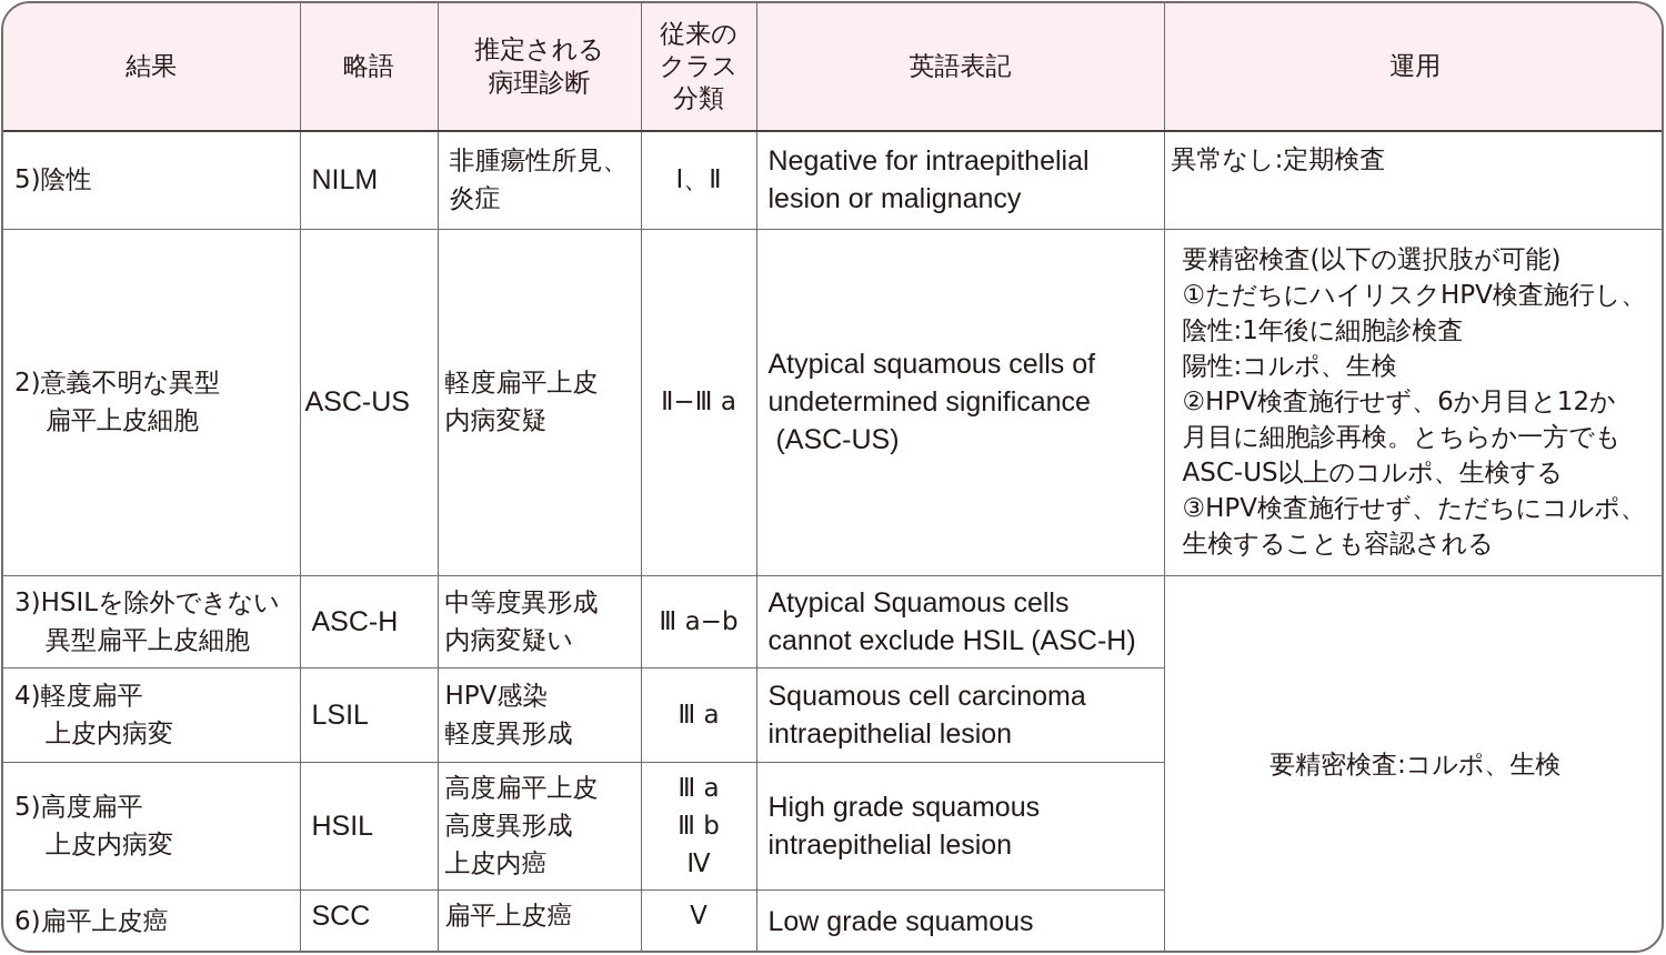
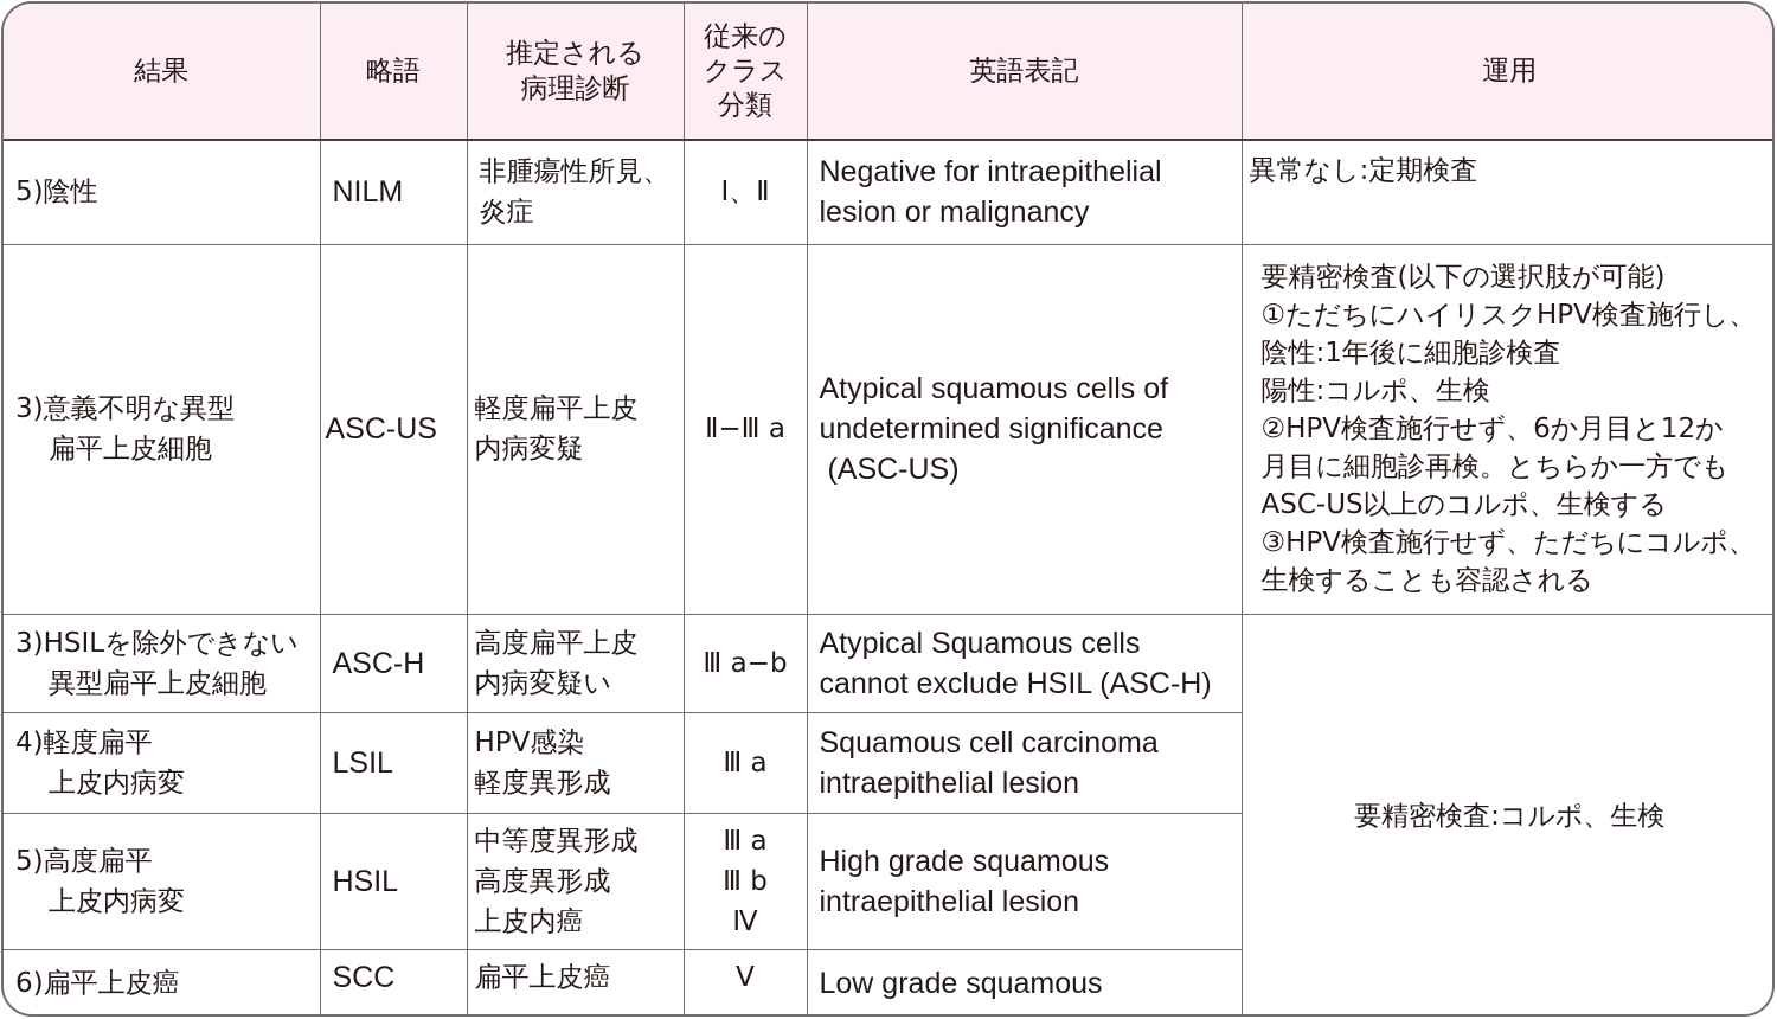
  結果	略語	推定される 病理診断	従来の クラス 分類	英語表記	運用
  5)陰性	NILM	非腫瘍性所見、 炎症	Ⅰ、Ⅱ	Negative for intraepithelial lesion or malignancy	異常なし:定期検査
- 2)意義不明な異型 扁平上皮細胞	ASC-US	軽度扁平上皮 内病変疑	Ⅱ−Ⅲ a	Atypical squamous cells of undetermined significance (ASC-US)	要精密検査(以下の選択肢が可能) ①ただちにハイリスクHPV検査施行し、 陰性:1年後に細胞診検査 陽性:コルポ、生検 ②HPV検査施行せず、6か月目と12か 月目に細胞診再検。とちらか一方でも ASC-US以上のコルポ、生検する ③HPV検査施行せず、ただちにコルポ、 生検することも容認される
+ 3)意義不明な異型 扁平上皮細胞	ASC-US	軽度扁平上皮 内病変疑	Ⅱ−Ⅲ a	Atypical squamous cells of undetermined significance (ASC-US)	要精密検査(以下の選択肢が可能) ①ただちにハイリスクHPV検査施行し、 陰性:1年後に細胞診検査 陽性:コルポ、生検 ②HPV検査施行せず、6か月目と12か 月目に細胞診再検。とちらか一方でも ASC-US以上のコルポ、生検する ③HPV検査施行せず、ただちにコルポ、 生検することも容認される
- 3)HSILを除外できない 異型扁平上皮細胞	ASC-H	中等度異形成 内病変疑い	Ⅲ a−b	Atypical Squamous cells cannot exclude HSIL (ASC-H)	要精密検査:コルポ、生検
+ 3)HSILを除外できない 異型扁平上皮細胞	ASC-H	高度扁平上皮 内病変疑い	Ⅲ a−b	Atypical Squamous cells cannot exclude HSIL (ASC-H)	要精密検査:コルポ、生検
  4)軽度扁平 上皮内病変	LSIL	HPV感染 軽度異形成	Ⅲ a	Squamous cell carcinoma intraepithelial lesion
- 5)高度扁平 上皮内病変	HSIL	高度扁平上皮 高度異形成 上皮内癌	Ⅲ a Ⅲ b Ⅳ	High grade squamous intraepithelial lesion
+ 5)高度扁平 上皮内病変	HSIL	中等度異形成 高度異形成 上皮内癌	Ⅲ a Ⅲ b Ⅳ	High grade squamous intraepithelial lesion
  6)扁平上皮癌	SCC	扁平上皮癌	Ⅴ	Low grade squamous
